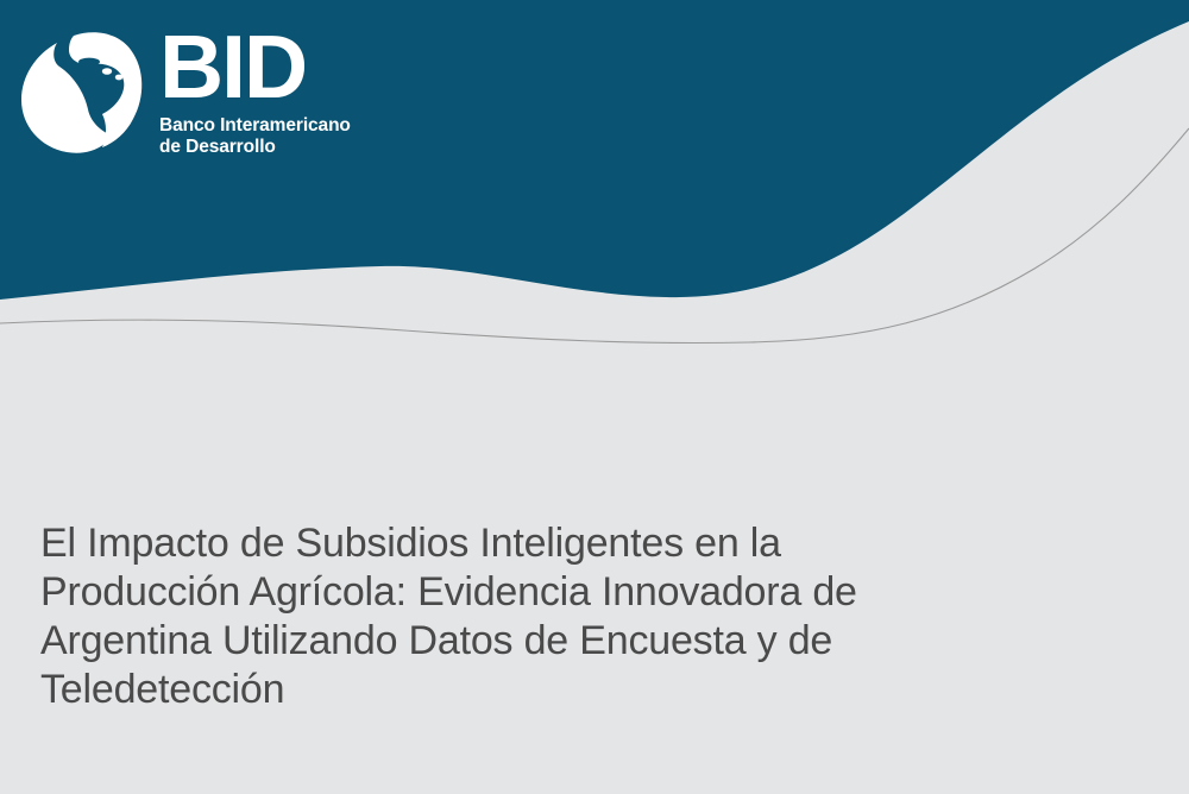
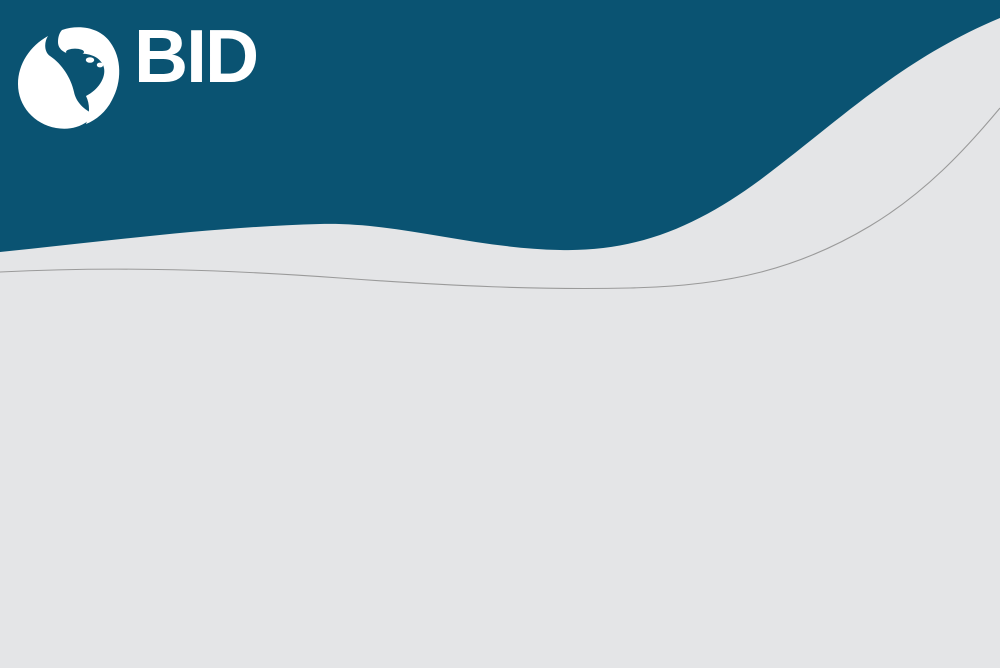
  BID
- Banco Interamericano
- de Desarrollo
- El Impacto de Subsidios Inteligentes en la
- Producción Agrícola: Evidencia Innovadora de
- Argentina Utilizando Datos de Encuesta y de
- Teledetección
